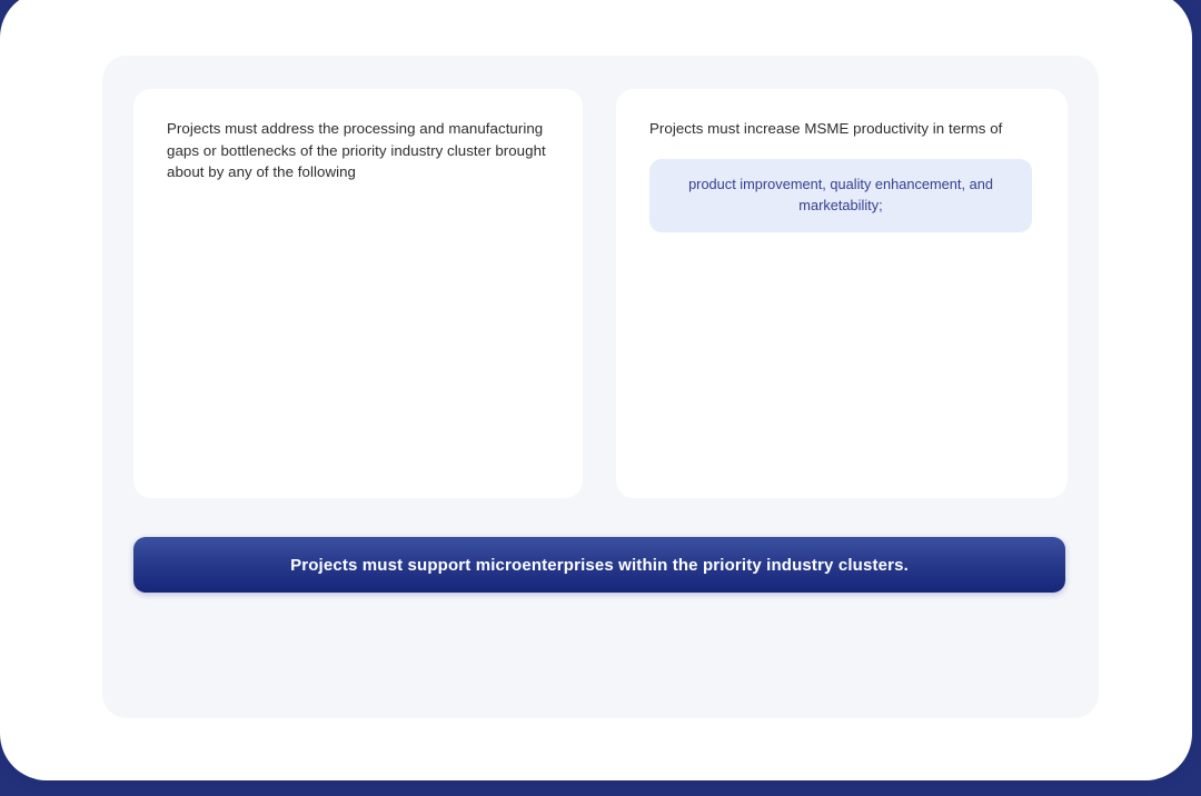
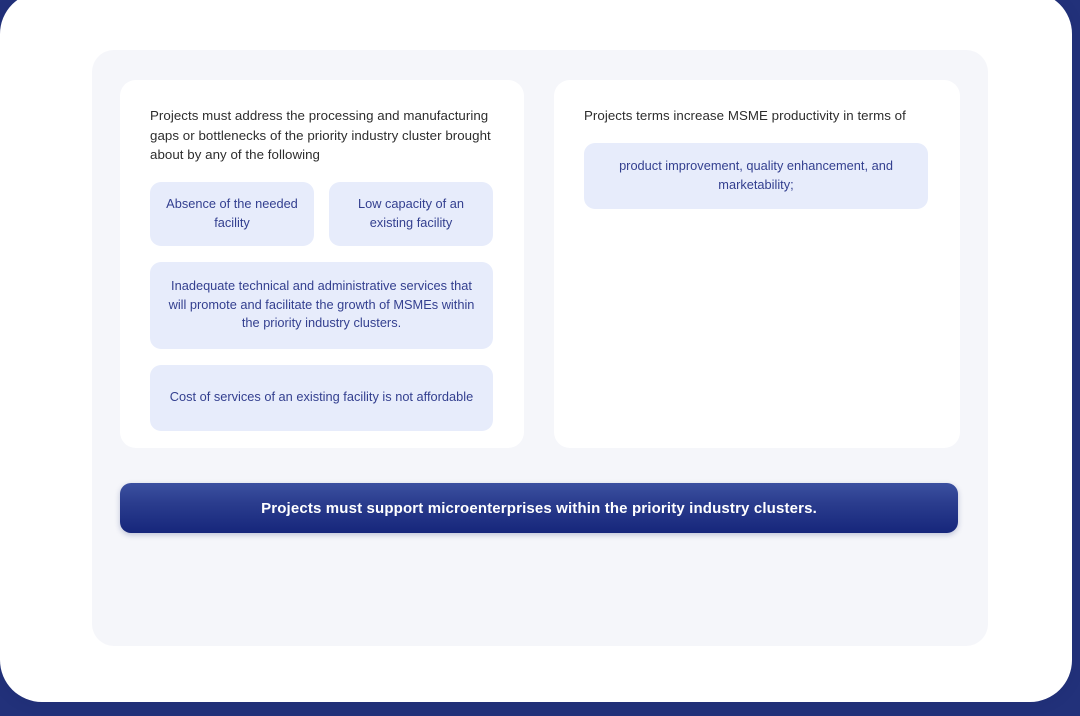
  Projects must address the processing and manufacturing gaps or bottlenecks of the priority industry cluster brought about by any of the following
+ Absence of the needed facility
+ Low capacity of an existing facility
+ Inadequate technical and administrative services that will promote and facilitate the growth of MSMEs within the priority industry clusters.
+ Cost of services of an existing facility is not affordable
- Projects must increase MSME productivity in terms of
+ Projects terms increase MSME productivity in terms of
  product improvement, quality enhancement, and marketability;
  Projects must support microenterprises within the priority industry clusters.
